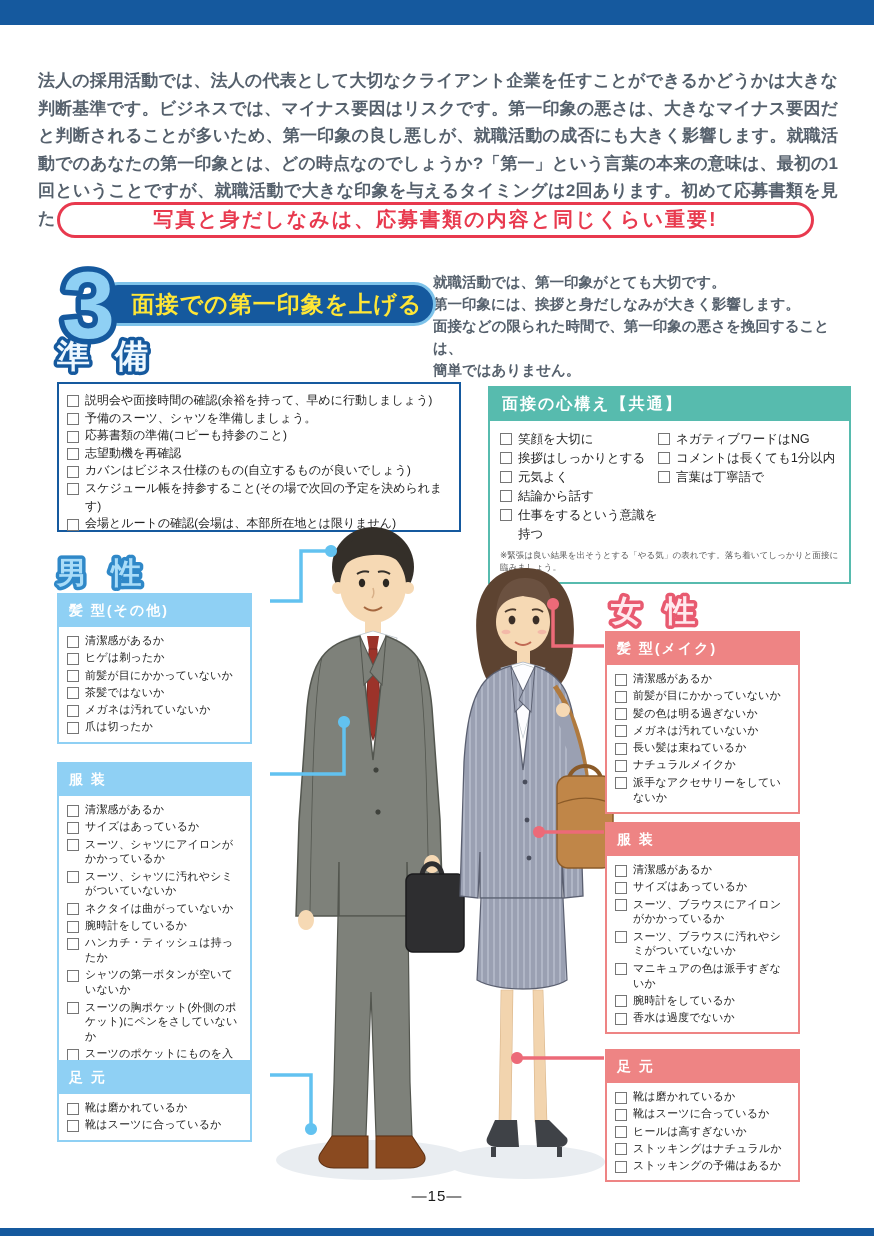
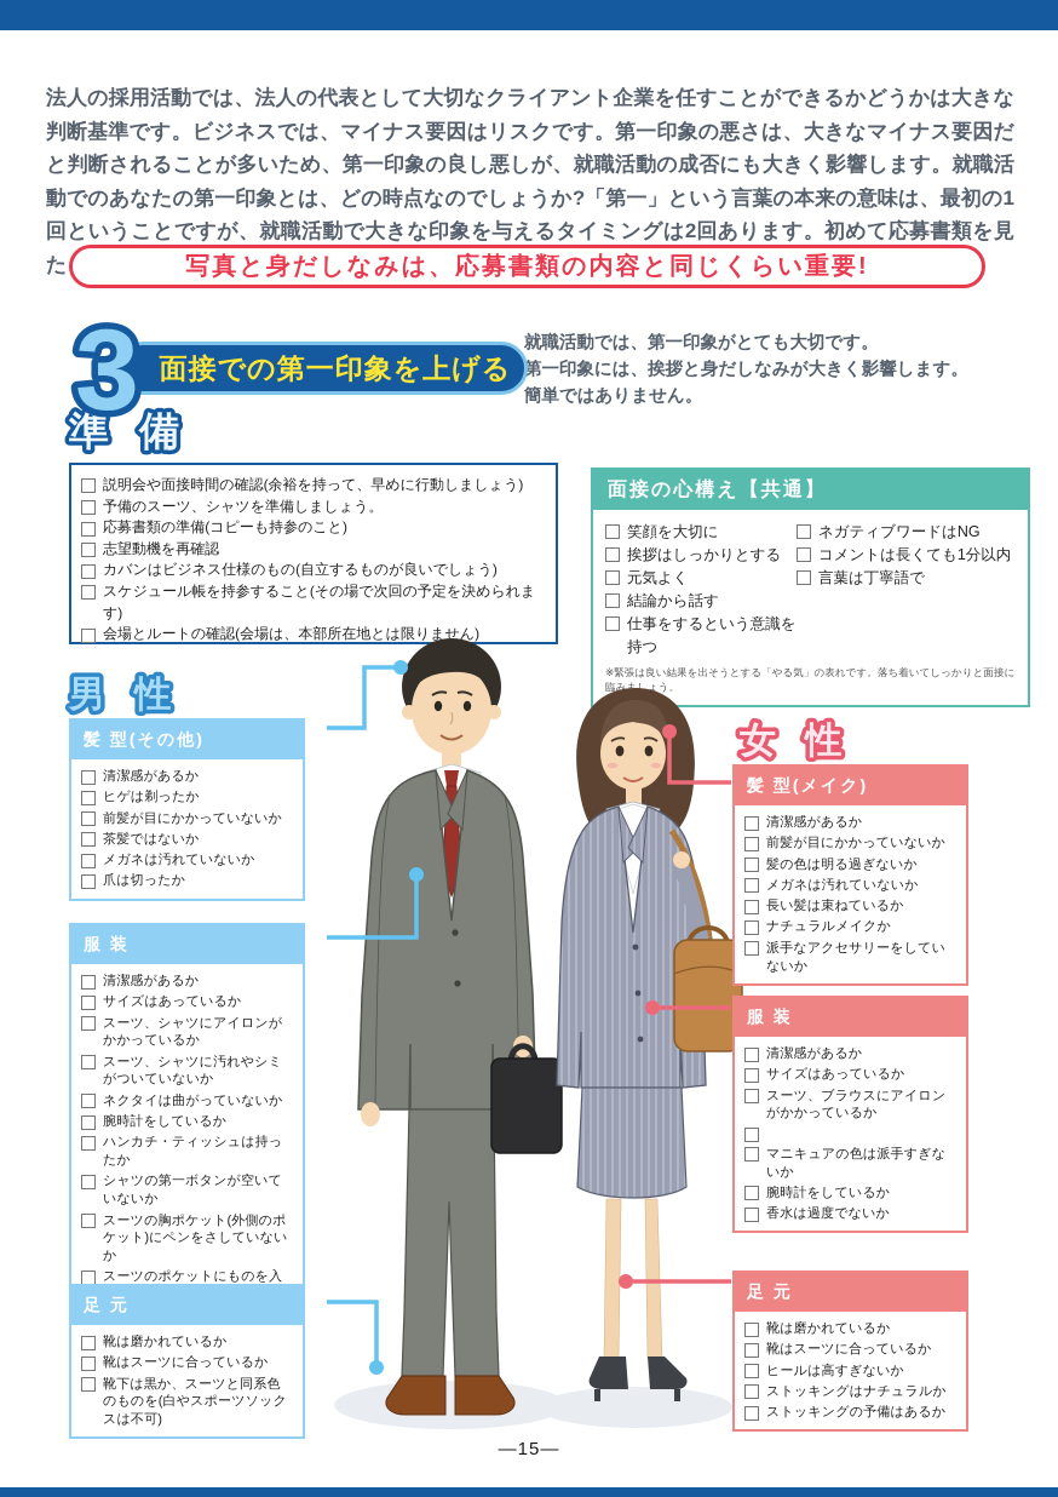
  法人の採用活動では、法人の代表として大切なクライアント企業を任すことができるかどうかは大きな判断基準です。ビジネスでは、マイナス要因はリスクです。第一印象の悪さは、大きなマイナス要因だと判断されることが多いため、第一印象の良し悪しが、就職活動の成否にも大きく影響します。就職活動でのあなたの第一印象とは、どの時点なのでしょうか?「第一」という言葉の本来の意味は、最初の1回ということですが、就職活動で大きな印象を与えるタイミングは2回あります。初めて応募書類を見た
  写真と身だしなみは、応募書類の内容と同じくらい重要!
  面接での第一印象を上げる
  3
  就職活動では、第一印象がとても大切です。
  第一印象には、挨拶と身だしなみが大きく影響します。
- 面接などの限られた時間で、第一印象の悪さを挽回することは、
  簡単ではありません。
  準 備
  説明会や面接時間の確認(余裕を持って、早めに行動しましょう)
  予備のスーツ、シャツを準備しましょう。
  応募書類の準備(コピーも持参のこと)
  志望動機を再確認
  カバンはビジネス仕様のもの(自立するものが良いでしょう)
  スケジュール帳を持参すること(その場で次回の予定を決められます)
  会場とルートの確認(会場は、本部所在地とは限りません)
  面接の心構え【共通】
  笑顔を大切に
  挨拶はしっかりとする
  元気よく
  結論から話す
  仕事をするという意識を持つ
  ネガティブワードはNG
  コメントは長くても1分以内
  言葉は丁寧語で
  ※緊張は良い結果を出そうとする「やる気」の表れです。落ち着いてしっかりと面接に臨みましょう。
  男 性
  女 性
  髪 型(その他)
  清潔感があるか
  ヒゲは剃ったか
  前髪が目にかかっていないか
  茶髪ではないか
  メガネは汚れていないか
  爪は切ったか
  服 装
  清潔感があるか
  サイズはあっているか
  スーツ、シャツにアイロンがかかっているか
  スーツ、シャツに汚れやシミがついていないか
  ネクタイは曲がっていないか
  腕時計をしているか
  ハンカチ・ティッシュは持ったか
  シャツの第一ボタンが空いていないか
  スーツの胸ポケット(外側のポケット)にペンをさしていないか
  足 元
  靴は磨かれているか
  靴はスーツに合っているか
+ 靴下は黒か、スーツと同系色のものを(白やスポーツソックスは不可)
  髪 型(メイク)
  清潔感があるか
  前髪が目にかかっていないか
  髪の色は明る過ぎないか
  メガネは汚れていないか
  長い髪は束ねているか
  ナチュラルメイクか
  派手なアクセサリーをしていないか
  服 装
  清潔感があるか
  サイズはあっているか
  スーツ、ブラウスにアイロンがかかっているか
- スーツ、ブラウスに汚れやシミがついていないか
  マニキュアの色は派手すぎないか
  腕時計をしているか
  香水は過度でないか
  足 元
  靴は磨かれているか
  靴はスーツに合っているか
  ヒールは高すぎないか
  ストッキングはナチュラルか
  ストッキングの予備はあるか
  —15—
